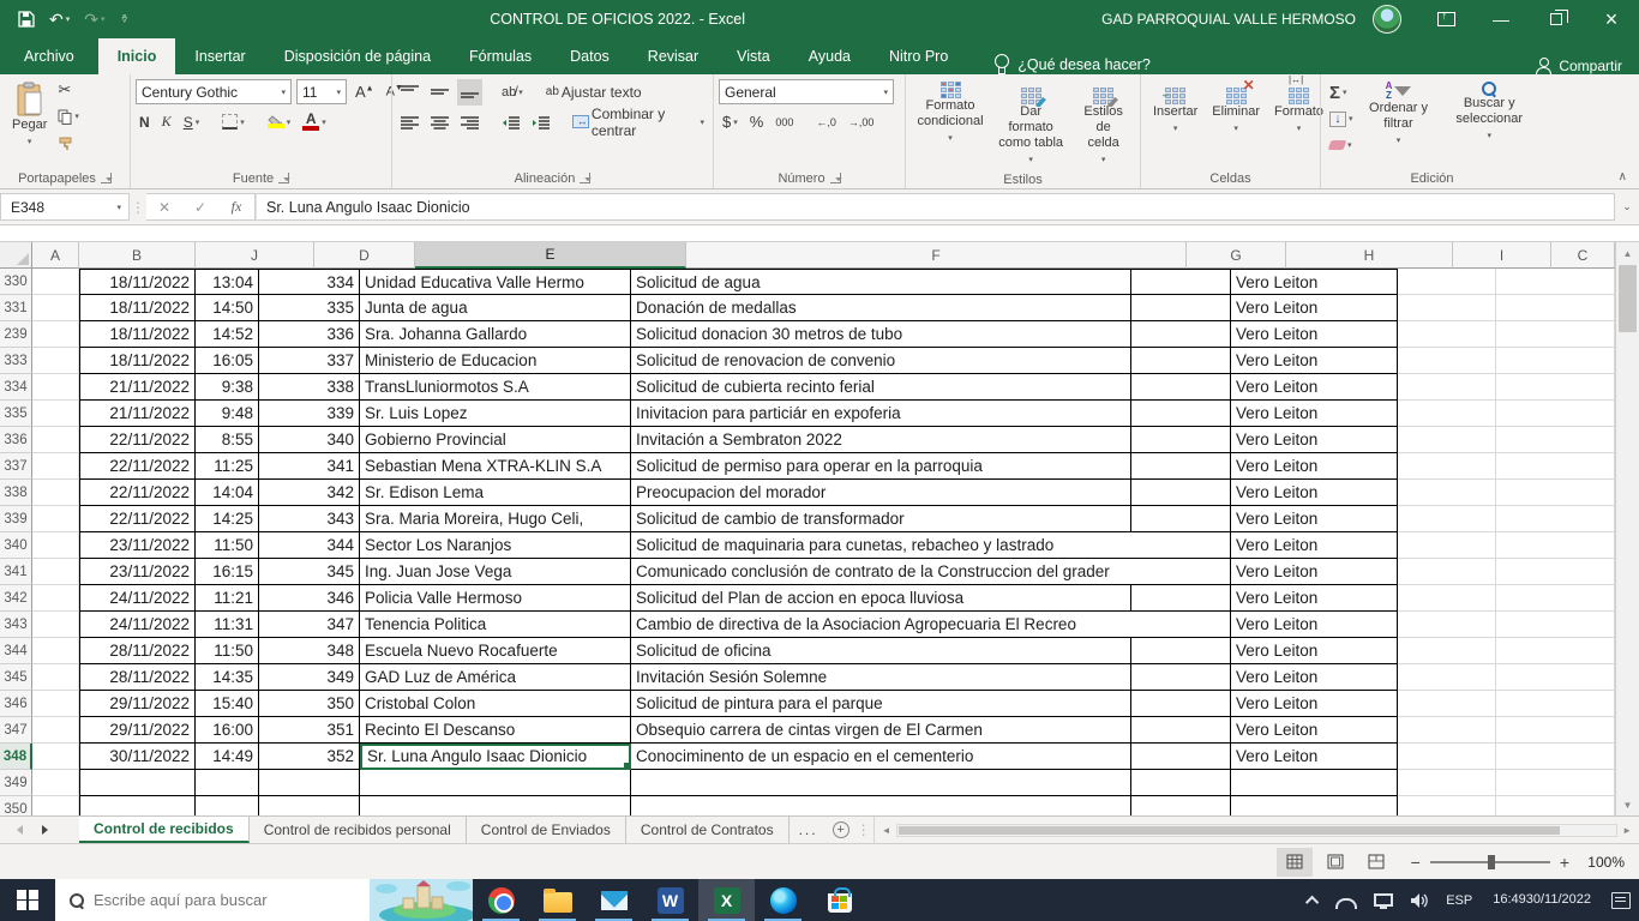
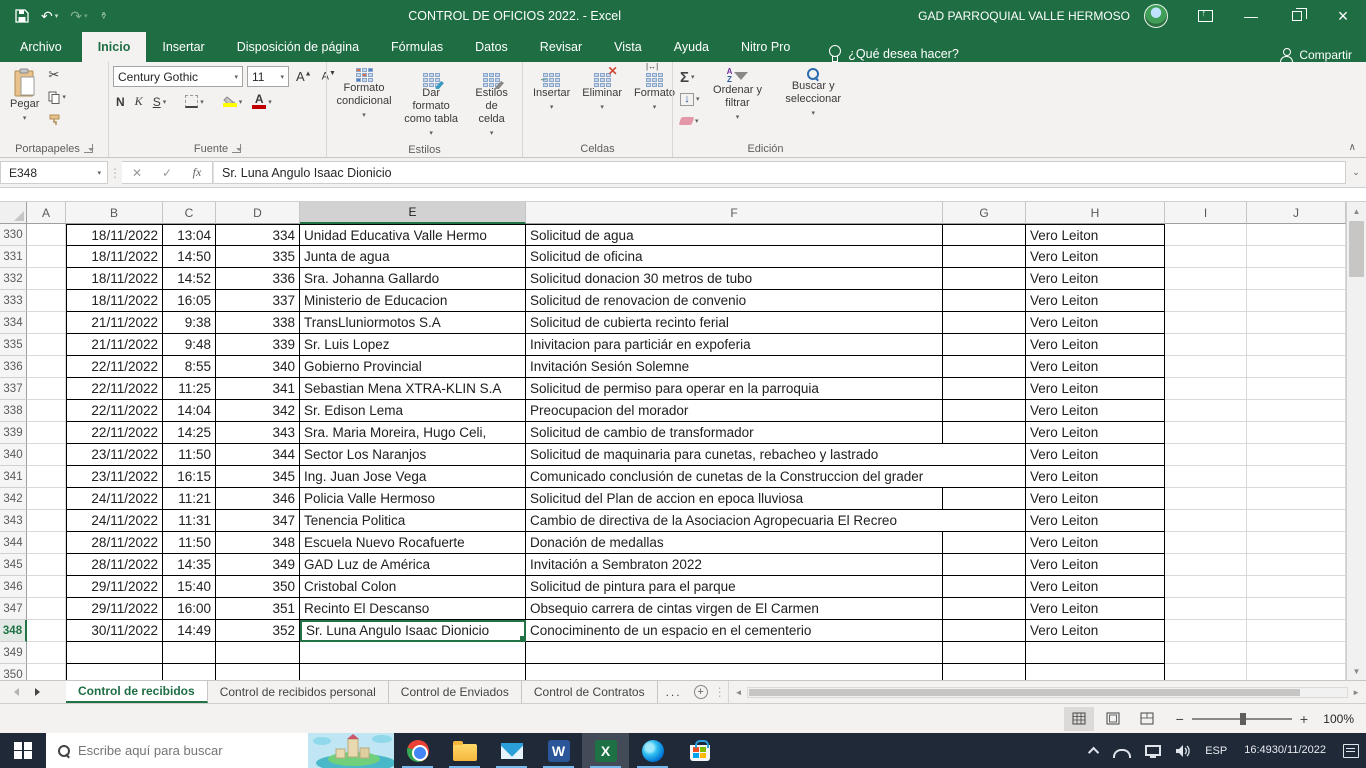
  ↶
  ↷
  ▿̄
  CONTROL DE OFICIOS 2022. - Excel
  GAD PARROQUIAL VALLE HERMOSO
  —
  ×
  Archivo
  Inicio
  Insertar
  Disposición de página
  Fórmulas
  Datos
  Revisar
  Vista
  Ayuda
  Nitro Pro
  ¿Qué desea hacer?
  Compartir
  Pegar
  ✂
  Portapapeles
  Century Gothic
  11
  N
  K
  S
  A
  Fuente
- ab̸
- ab
- Ajustar texto
- Combinar y centrar
- Alineación
- General
- $
- %
- 000
- ←,0
- →,00
- Número
  Formato condicional
  Dar formato como tabla
  Estilos de celda
  Estilos
  ←
  Insertar
  ✕
  Eliminar
  |↔|
  Formato
  Celdas
  Σ
  ↓
  A
  Z
  Ordenar y filtrar
  Buscar y seleccionar
  Edición
  ∧
  E348
  ⋮
  ✕
  ✓
  fx
  Sr. Luna Angulo Isaac Dionicio
  ⌄
  A
  B
- J
+ C
  D
  E
  F
  G
  H
  I
- C
+ J
  330
  18/11/2022
  13:04
  334
  Unidad Educativa Valle Hermo
  Solicitud de agua
  Vero Leiton
  331
  18/11/2022
  14:50
  335
  Junta de agua
- Donación de medallas
+ Solicitud de oficina
  Vero Leiton
- 239
+ 332
  18/11/2022
  14:52
  336
  Sra. Johanna Gallardo
  Solicitud donacion 30 metros de tubo
  Vero Leiton
  333
  18/11/2022
  16:05
  337
  Ministerio de Educacion
  Solicitud de renovacion de convenio
  Vero Leiton
  334
  21/11/2022
  9:38
  338
  TransLluniormotos S.A
  Solicitud de cubierta recinto ferial
  Vero Leiton
  335
  21/11/2022
  9:48
  339
  Sr. Luis Lopez
  Inivitacion para particiár en expoferia
  Vero Leiton
  336
  22/11/2022
  8:55
  340
  Gobierno Provincial
- Invitación a Sembraton 2022
+ Invitación Sesión Solemne
  Vero Leiton
  337
  22/11/2022
  11:25
  341
  Sebastian Mena XTRA-KLIN S.A
  Solicitud de permiso para operar en la parroquia
  Vero Leiton
  338
  22/11/2022
  14:04
  342
  Sr. Edison Lema
  Preocupacion del morador
  Vero Leiton
  339
  22/11/2022
  14:25
  343
  Sra. Maria Moreira, Hugo Celi,
  Solicitud de cambio de transformador
  Vero Leiton
  340
  23/11/2022
  11:50
  344
  Sector Los Naranjos
  Solicitud de maquinaria para cunetas, rebacheo y lastrado
  Vero Leiton
  341
  23/11/2022
  16:15
  345
  Ing. Juan Jose Vega
- Comunicado conclusión de contrato de la Construccion del grader
+ Comunicado conclusión de cunetas de la Construccion del grader
  Vero Leiton
  342
  24/11/2022
  11:21
  346
  Policia Valle Hermoso
  Solicitud del Plan de accion en epoca lluviosa
  Vero Leiton
  343
  24/11/2022
  11:31
  347
  Tenencia Politica
  Cambio de directiva de la Asociacion Agropecuaria El Recreo
  Vero Leiton
  344
  28/11/2022
  11:50
  348
  Escuela Nuevo Rocafuerte
- Solicitud de oficina
+ Donación de medallas
  Vero Leiton
  345
  28/11/2022
  14:35
  349
  GAD Luz de América
- Invitación Sesión Solemne
+ Invitación a Sembraton 2022
  Vero Leiton
  346
  29/11/2022
  15:40
  350
  Cristobal Colon
  Solicitud de pintura para el parque
  Vero Leiton
  347
  29/11/2022
  16:00
  351
  Recinto El Descanso
  Obsequio carrera de cintas virgen de El Carmen
  Vero Leiton
  348
  30/11/2022
  14:49
  352
  Sr. Luna Angulo Isaac Dionicio
  Conociminento de un espacio en el cementerio
  Vero Leiton
  349
  350
  ▲
  ▼
  Control de recibidos
  Control de recibidos personal
  Control de Enviados
  Control de Contratos
  ...
  +
  ⋮
  ◄
  ►
  −
  +
  100%
  Escribe aquí para buscar
  W
  X
  ESP
  16:49
  30/11/2022
